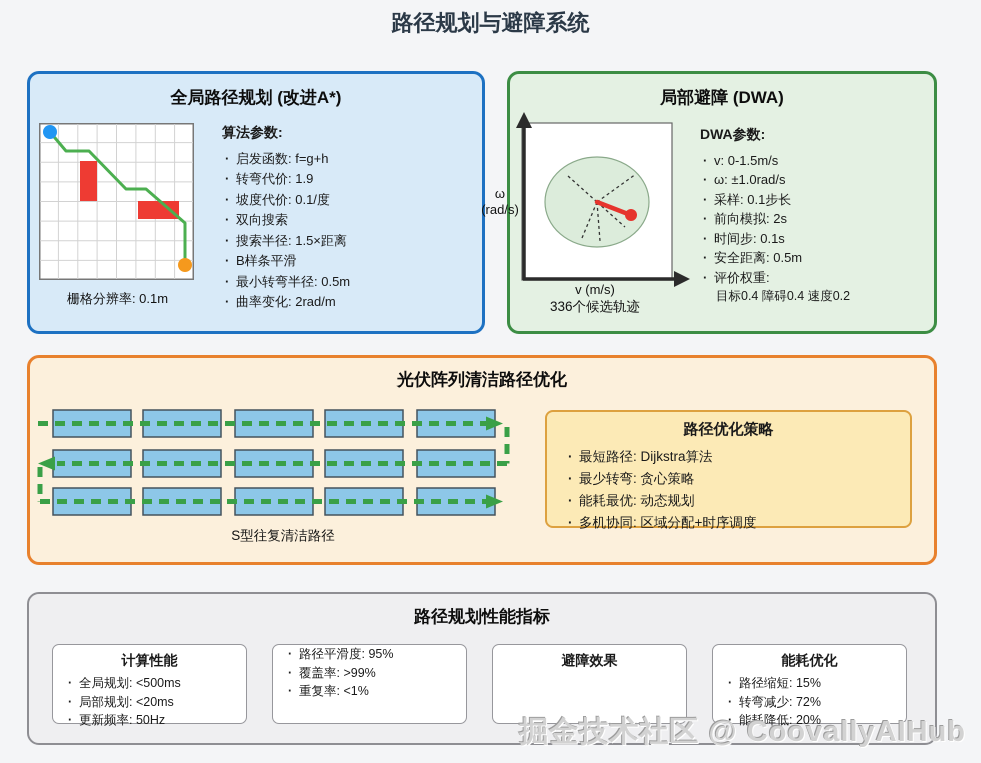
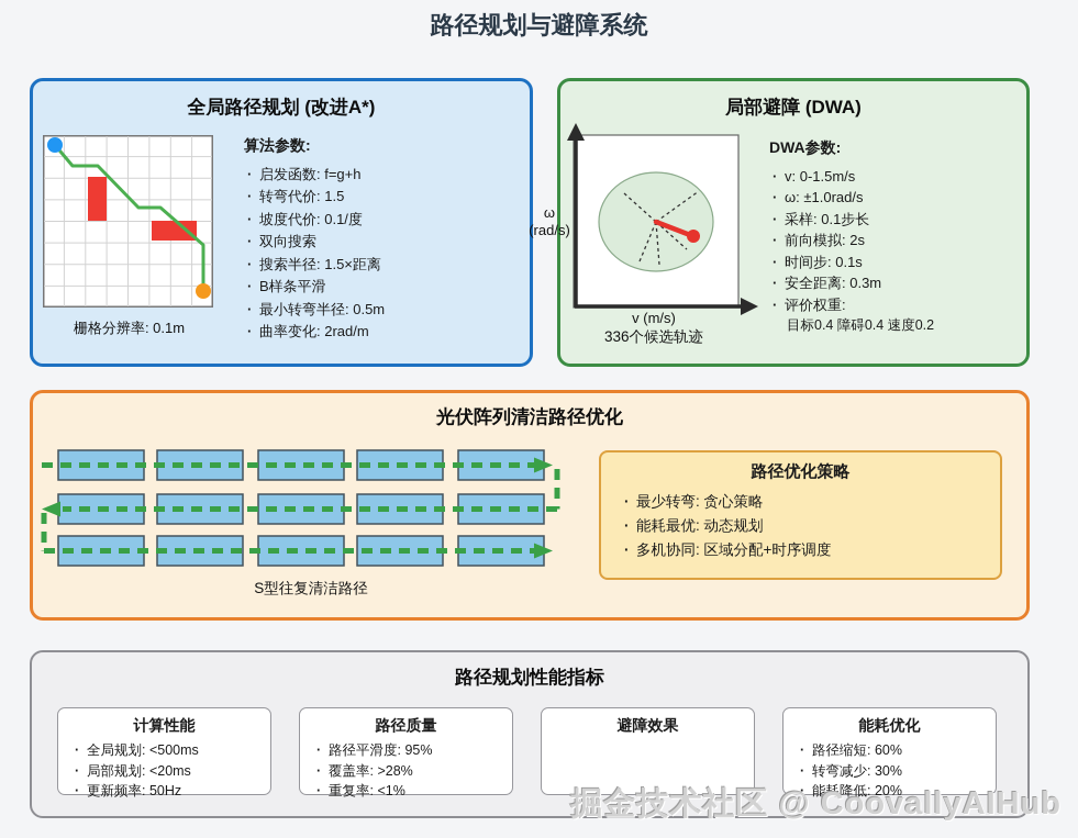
  路径规划与避障系统
  全局路径规划 (改进A*)
  栅格分辨率: 0.1m
  算法参数:
  启发函数: f=g+h
- 转弯代价: 1.9
+ 转弯代价: 1.5
  坡度代价: 0.1/度
  双向搜索
  搜索半径: 1.5×距离
  B样条平滑
  最小转弯半径: 0.5m
  曲率变化: 2rad/m
  局部避障 (DWA)
  ω
  (rad/s)
  v (m/s)
  336个候选轨迹
  DWA参数:
  v: 0-1.5m/s
  ω: ±1.0rad/s
  采样: 0.1步长
  前向模拟: 2s
  时间步: 0.1s
- 安全距离: 0.5m
+ 安全距离: 0.3m
  评价权重:
  目标0.4 障碍0.4 速度0.2
  光伏阵列清洁路径优化
  S型往复清洁路径
  路径优化策略
- 最短路径: Dijkstra算法
  最少转弯: 贪心策略
  能耗最优: 动态规划
  多机协同: 区域分配+时序调度
  路径规划性能指标
  计算性能
  全局规划: <500ms
  局部规划: <20ms
  更新频率: 50Hz
+ 路径质量
  路径平滑度: 95%
- 覆盖率: >99%
+ 覆盖率: >28%
  重复率: <1%
  避障效果
  能耗优化
- 路径缩短: 15%
+ 路径缩短: 60%
- 转弯减少: 72%
+ 转弯减少: 30%
  能耗降低: 20%
  掘金技术社区 @ CoovallyAIHub
